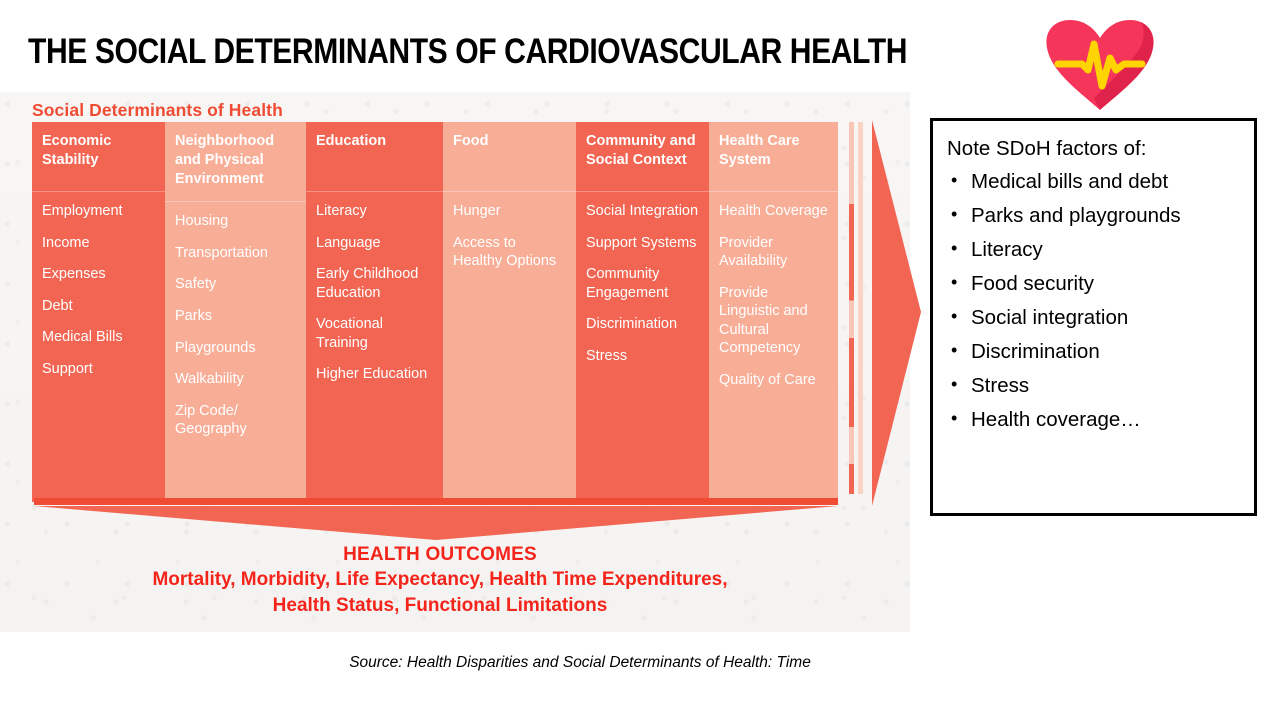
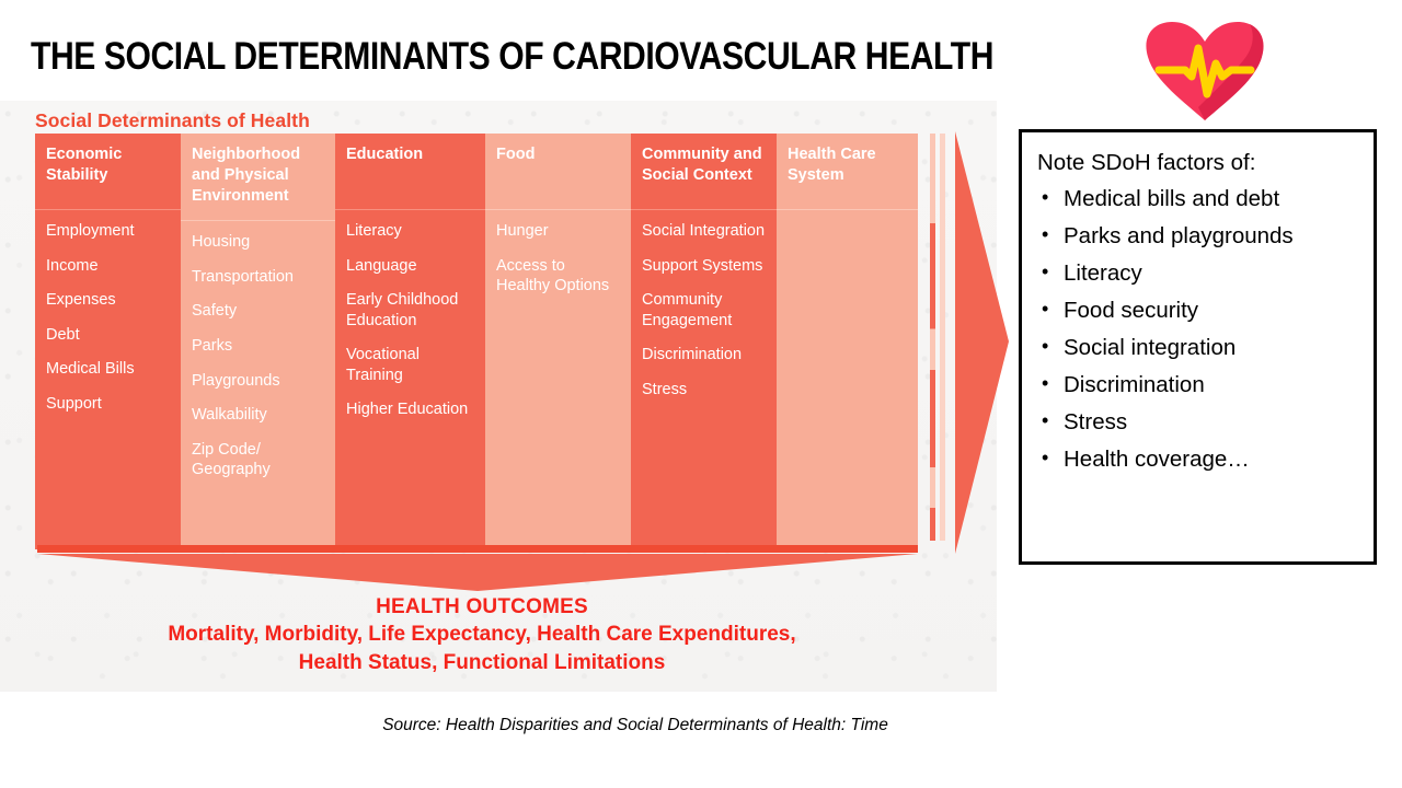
  THE SOCIAL DETERMINANTS OF CARDIOVASCULAR HEALTH
  Social Determinants of Health
  Economic Stability
  Employment
  Income
  Expenses
  Debt
  Medical Bills
  Support
  Neighborhood and Physical Environment
  Housing
  Transportation
  Safety
  Parks
  Playgrounds
  Walkability
  Zip Code/ Geography
  Education
  Literacy
  Language
  Early Childhood Education
  Vocational Training
  Higher Education
  Food
  Hunger
  Access to Healthy Options
  Community and Social Context
  Social Integration
  Support Systems
  Community Engagement
  Discrimination
  Stress
  Health Care System
- Health Coverage
- Provider Availability
- Provide Linguistic and Cultural Competency
- Quality of Care
  HEALTH OUTCOMES
- Mortality, Morbidity, Life Expectancy, Health Time Expenditures,
+ Mortality, Morbidity, Life Expectancy, Health Care Expenditures,
  Health Status, Functional Limitations
  Note SDoH factors of:
  •
  Medical bills and debt
  •
  Parks and playgrounds
  •
  Literacy
  •
  Food security
  •
  Social integration
  •
  Discrimination
  •
  Stress
  •
  Health coverage…
  Source: Health Disparities and Social Determinants of Health: Time
